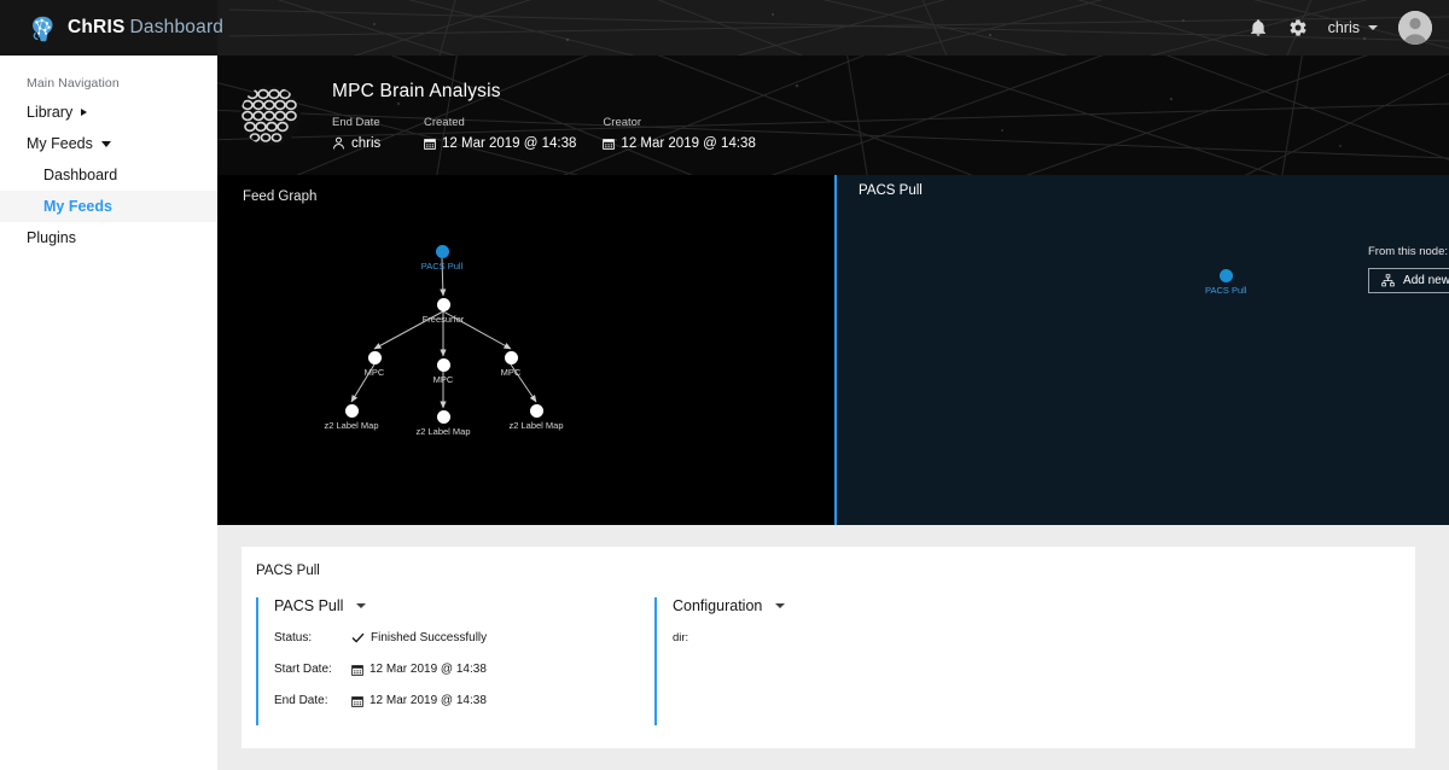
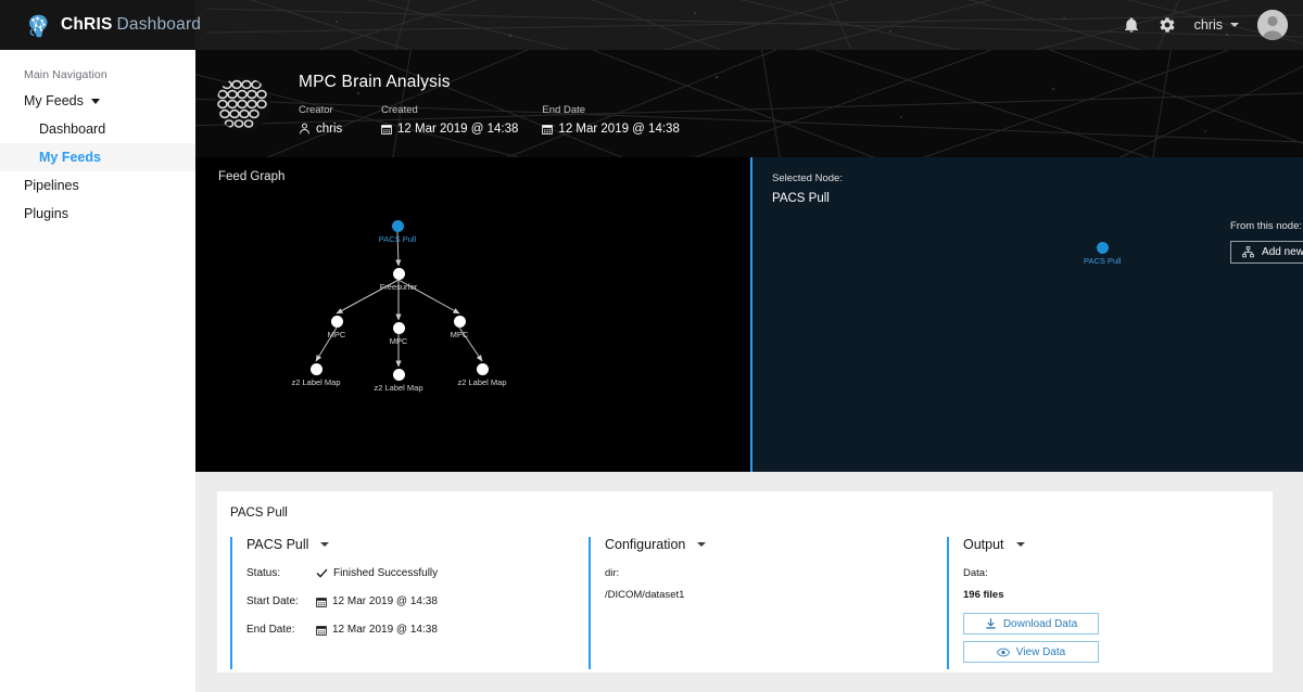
  ChRIS Dashboard
  chris
  Main Navigation
- Library
  My Feeds
  Dashboard
  My Feeds
+ Pipelines
  Plugins
  MPC Brain Analysis
- End Date
+ Creator
  chris
  Created
  12 Mar 2019 @ 14:38
- Creator
+ End Date
  12 Mar 2019 @ 14:38
  Feed Graph
  PACS Pull
  Freesurfer
  MPC
  MPC
  MPC
  z2 Label Map
  z2 Label Map
  z2 Label Map
+ Selected Node:
  PACS Pull
  PACS Pull
  From this node:
  PACS Pull
  PACS Pull
  Status:
  Finished Successfully
  Start Date:
  12 Mar 2019 @ 14:38
  End Date:
  12 Mar 2019 @ 14:38
  Configuration
  dir:
+ /DICOM/dataset1
+ Output
+ Data:
+ 196 files
+ Download Data
+ View Data
